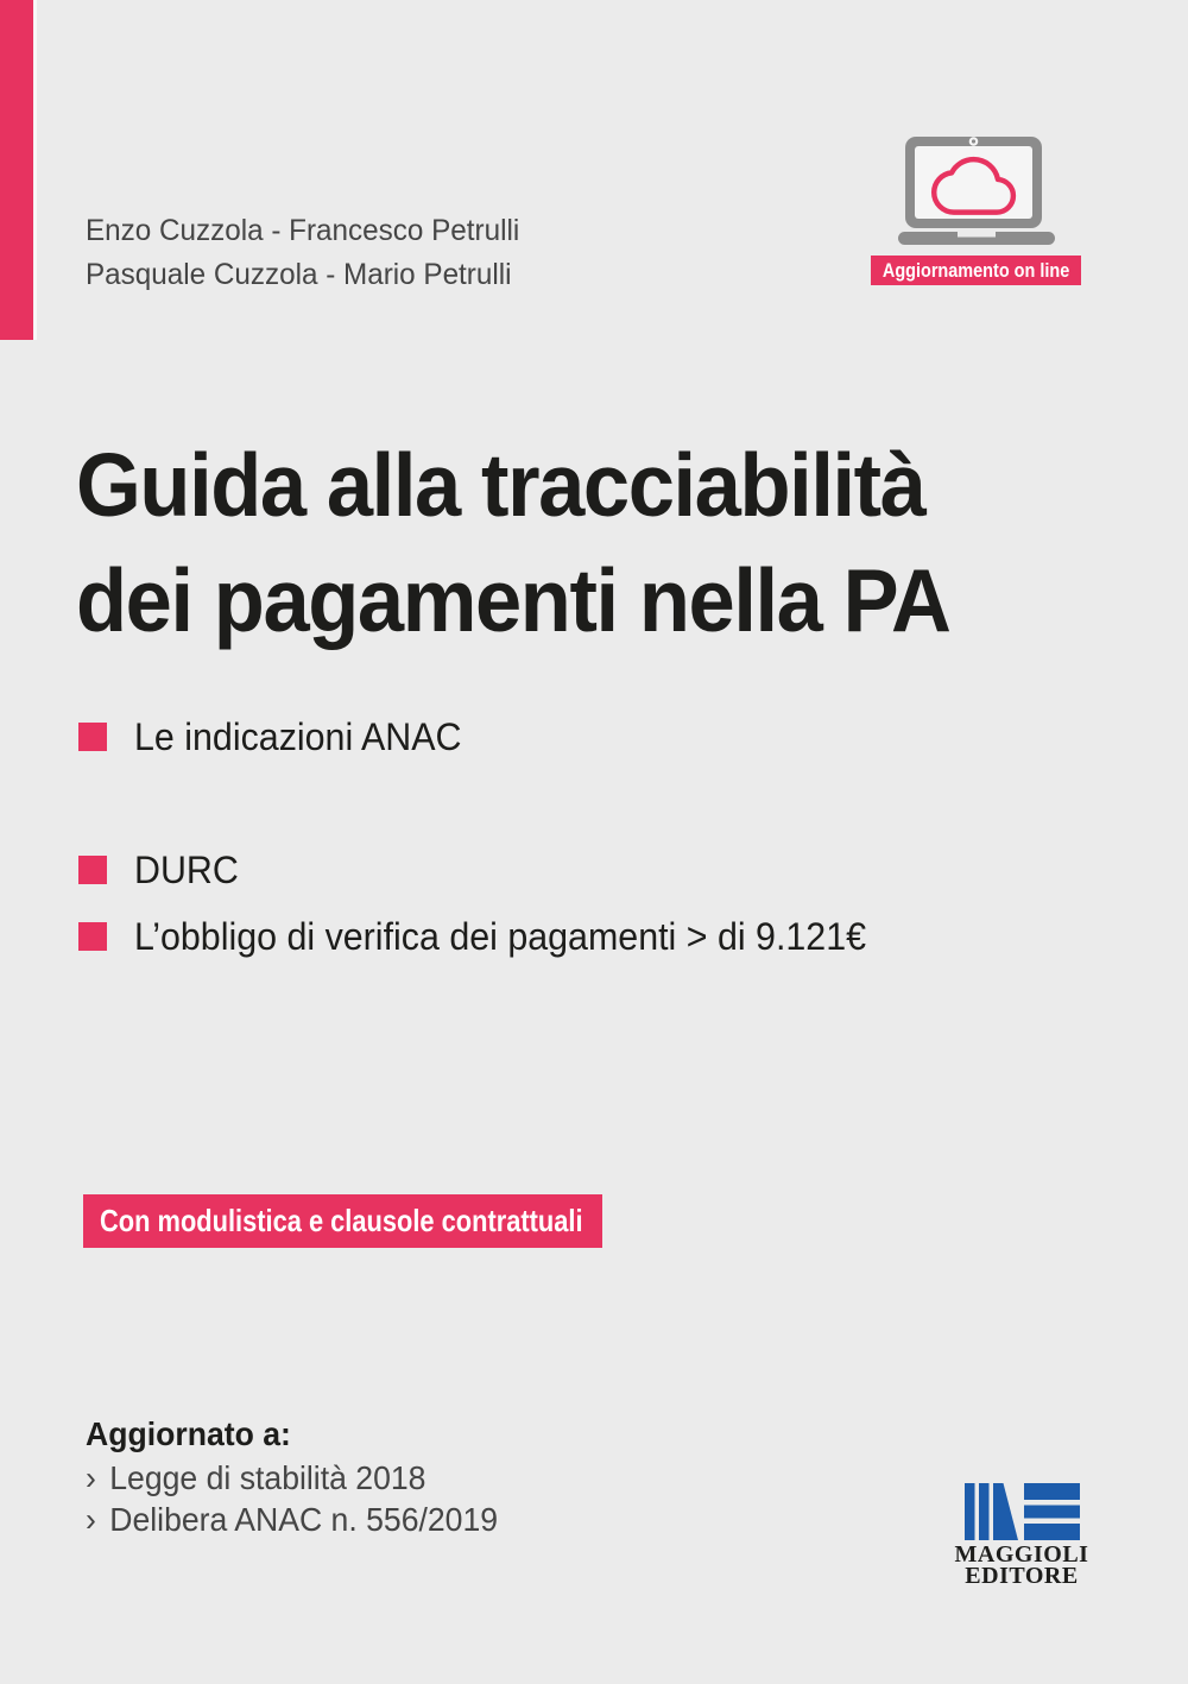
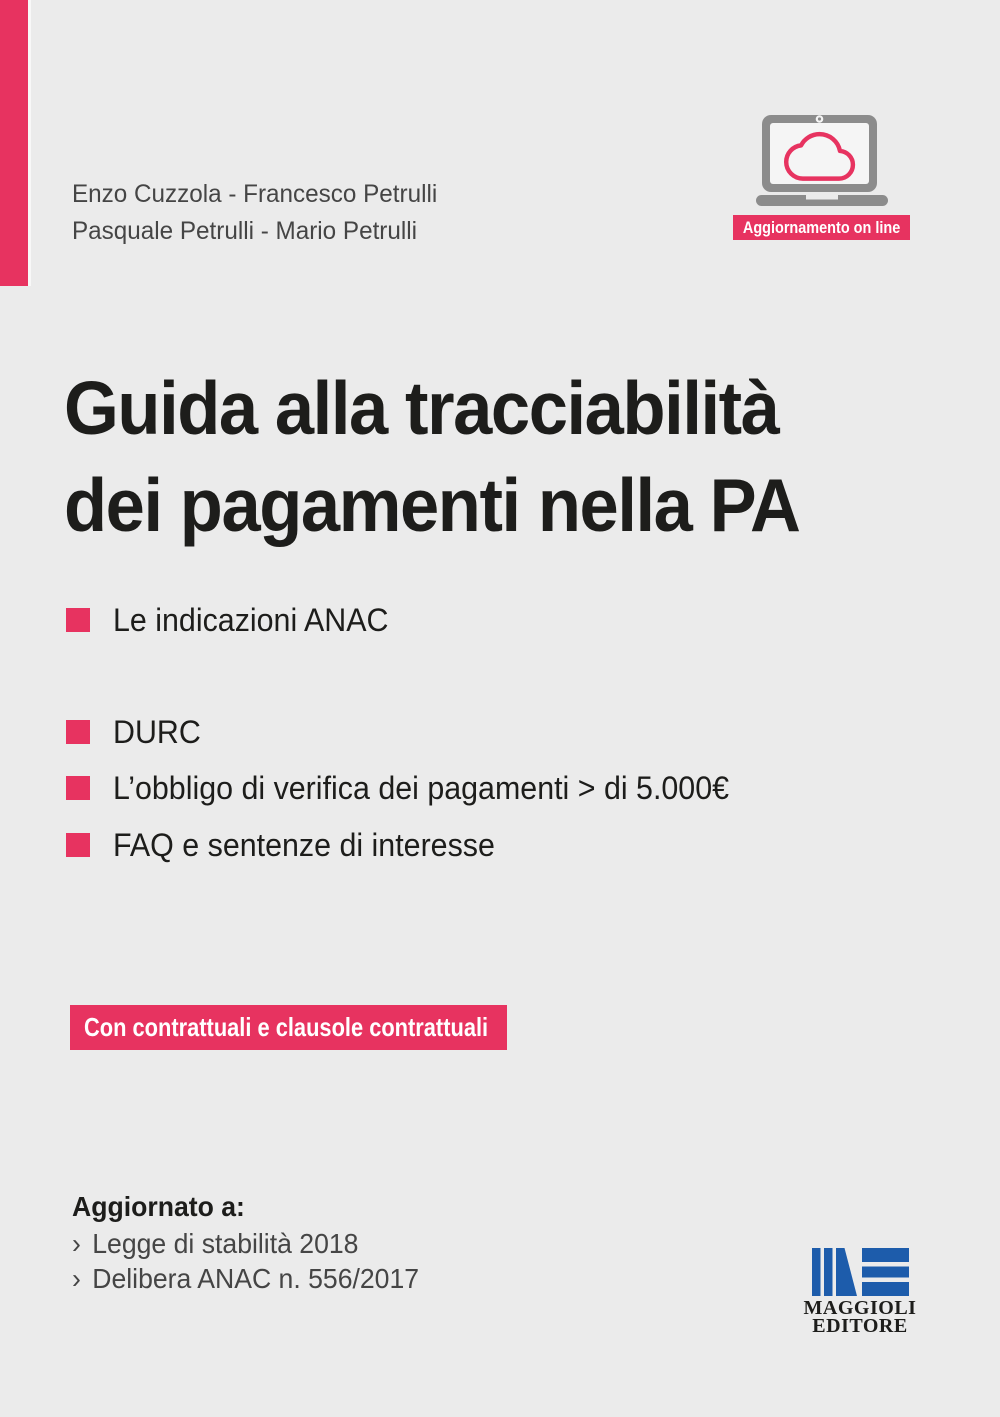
  Enzo Cuzzola - Francesco Petrulli
- Pasquale Cuzzola - Mario Petrulli
+ Pasquale Petrulli - Mario Petrulli
  Aggiornamento on line
  Guida alla tracciabilità
  dei pagamenti nella PA
  Le indicazioni ANAC
  DURC
- L’obbligo di verifica dei pagamenti > di 9.121€
+ L’obbligo di verifica dei pagamenti > di 5.000€
+ FAQ e sentenze di interesse
- Con modulistica e clausole contrattuali
+ Con contrattuali e clausole contrattuali
  Aggiornato a:
  ›
  Legge di stabilità 2018
  ›
- Delibera ANAC n. 556/2019
+ Delibera ANAC n. 556/2017
  MAGGIOLI
  EDITORE
